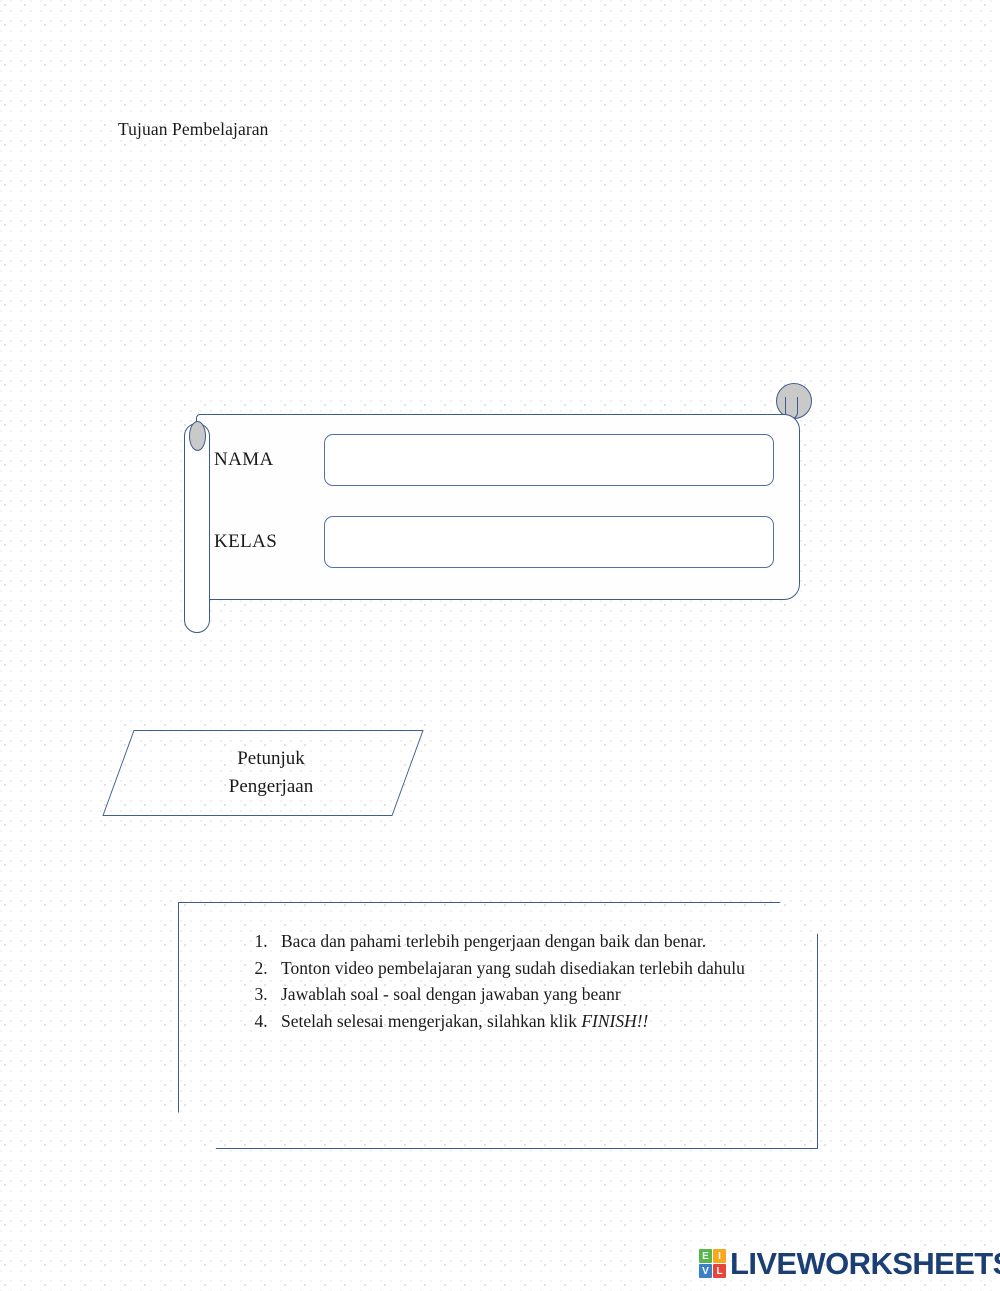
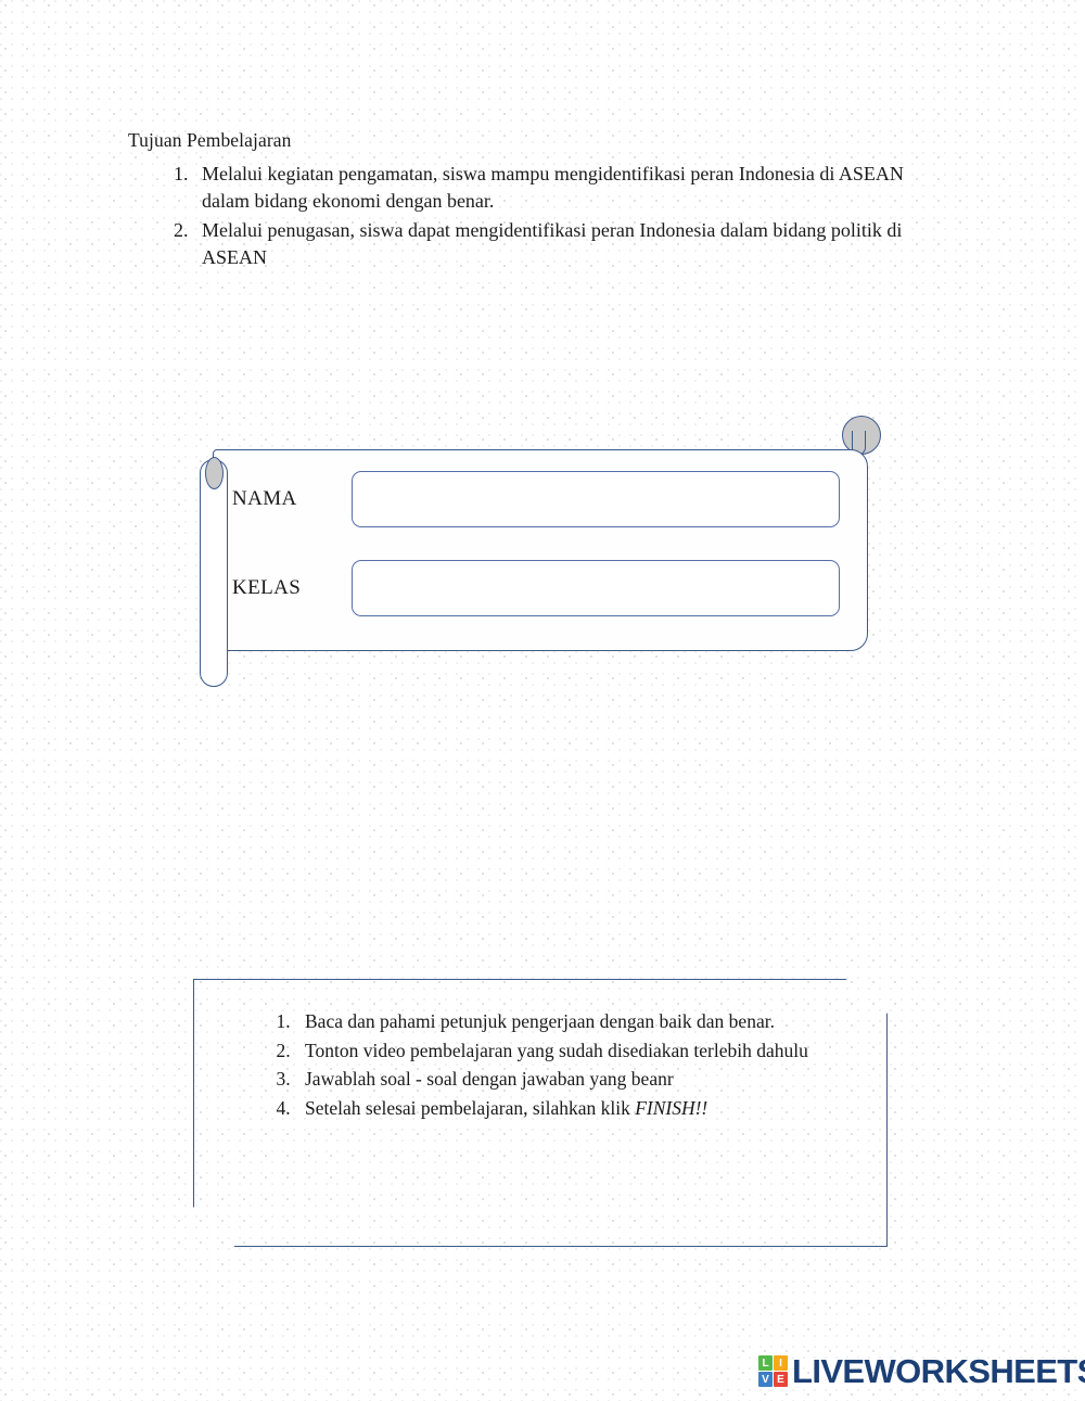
  Tujuan Pembelajaran
+ Melalui kegiatan pengamatan, siswa mampu mengidentifikasi peran Indonesia di ASEAN dalam bidang ekonomi dengan benar.
+ Melalui penugasan, siswa dapat mengidentifikasi peran Indonesia dalam bidang politik di ASEAN
  NAMA
  KELAS
- Petunjuk
- Pengerjaan
- Baca dan pahami terlebih pengerjaan dengan baik dan benar.
+ Baca dan pahami petunjuk pengerjaan dengan baik dan benar.
  Tonton video pembelajaran yang sudah disediakan terlebih dahulu
  Jawablah soal - soal dengan jawaban yang beanr
- Setelah selesai mengerjakan, silahkan klik FINISH!!
+ Setelah selesai pembelajaran, silahkan klik FINISH!!
- E
+ L
  I
  V
- L
+ E
  LIVEWORKSHEET
